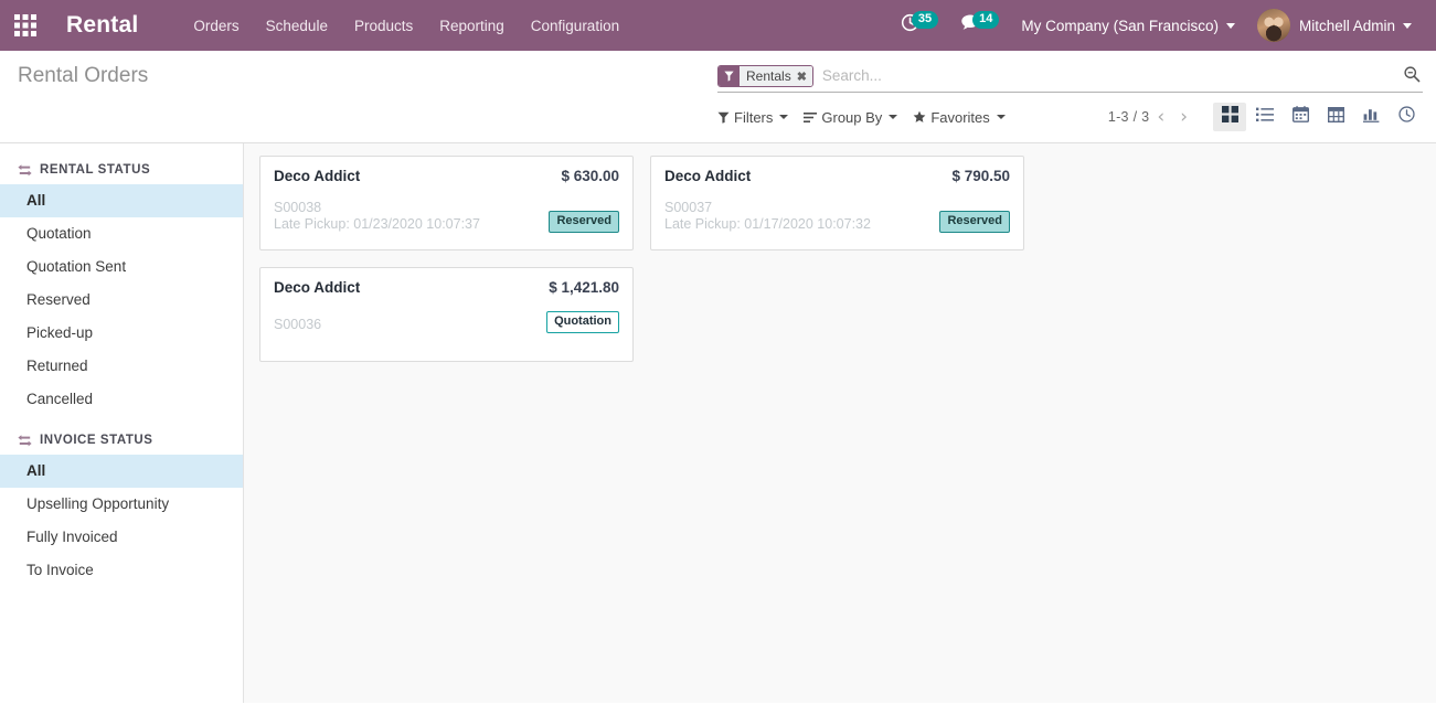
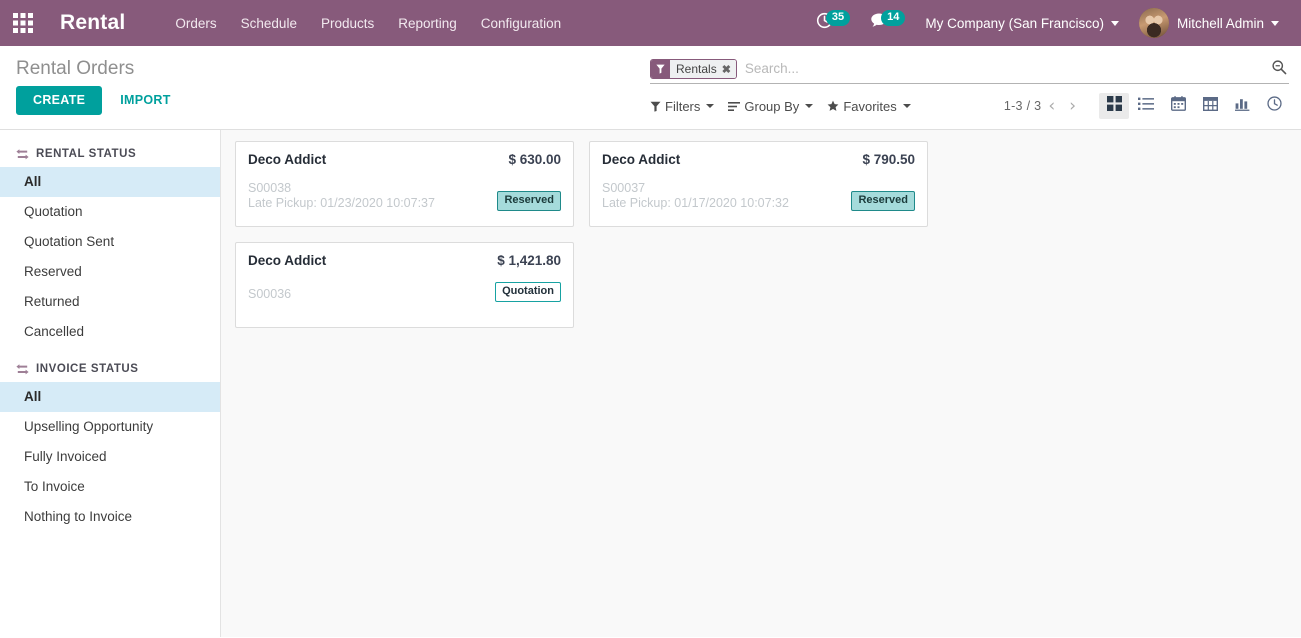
  Rental
  Orders
  Schedule
  Products
  Reporting
  Configuration
  35
  14
  My Company (San Francisco)
  Mitchell Admin
  Rental Orders
+ CREATE
+ IMPORT
  Rentals
  ✖
  Search...
  Filters
  Group By
  Favorites
  1-3 / 3
  ‹
  ›
  RENTAL STATUS
  All
  Quotation
  Quotation Sent
  Reserved
- Picked-up
  Returned
  Cancelled
  INVOICE STATUS
  All
  Upselling Opportunity
  Fully Invoiced
  To Invoice
+ Nothing to Invoice
  Deco Addict
  $ 630.00
  S00038
  Late Pickup: 01/23/2020 10:07:37
  Reserved
  Deco Addict
  $ 790.50
  S00037
  Late Pickup: 01/17/2020 10:07:32
  Reserved
  Deco Addict
  $ 1,421.80
  S00036
  Quotation
